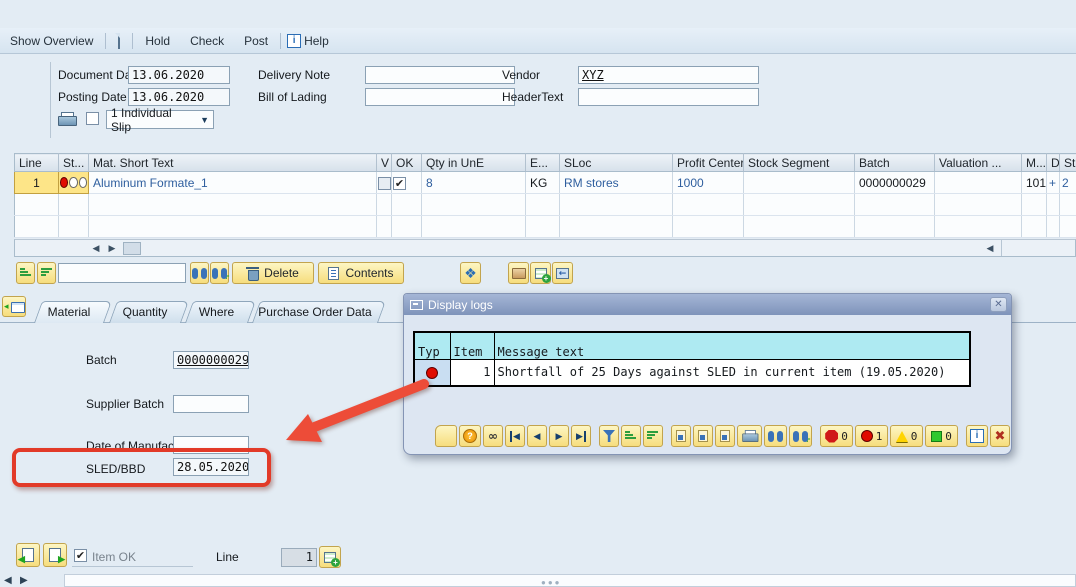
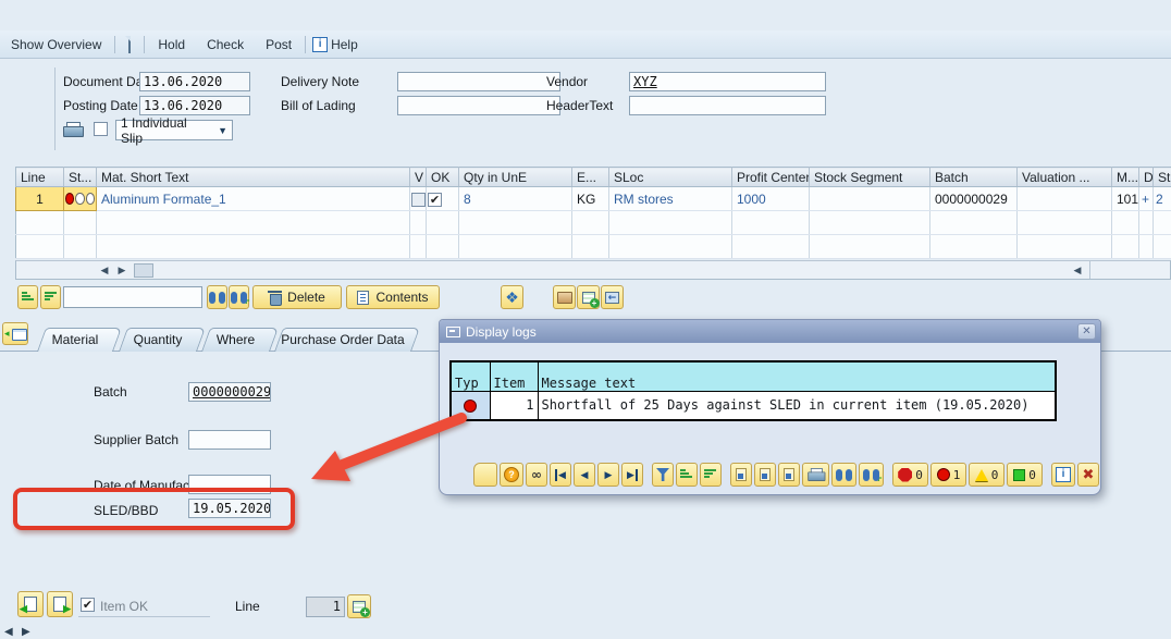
  Show Overview
  Hold
  Check
  Post
  i
  Help
  Document D
  13.06.2020
  Posting Date
  13.06.2020
  1 Individual Slip
  ▼
  Delivery Note
  Bill of Lading
  Vendor
  XYZ
  HeaderText
  Line	St...	Mat. Short Text	V	OK	Qty in UnE	E...	SLoc	Profit Center	Stock Segment	Batch	Valuation ...	M...	D	St
  1		Aluminum Formate_1		✔	8	KG	RM stores	1000		0000000029		101	+	2
  ◀
  ▶
  ◀
  Delete
  Contents
  ❖
  ←
  Material
  Quantity
  Where
  Purchase Order Data
  Batch
  0000000029
  Supplier Batch
  Date of Manufac
  SLED/BBD
- 28.05.2020
+ 19.05.2020
  Display logs
  ✕
  Typ	Item	Message text
  	1	Shortfall of 25 Days against SLED in current item (19.05.2020)
  ?
  ∞
  ◀
  ◀
  ▶
  ▶
  0
  1
  0
  0
  i
  ✖
  ◀
  ▶
  ✔
  Item OK
  Line
  1
  ◀
  ▶
- ●●●
